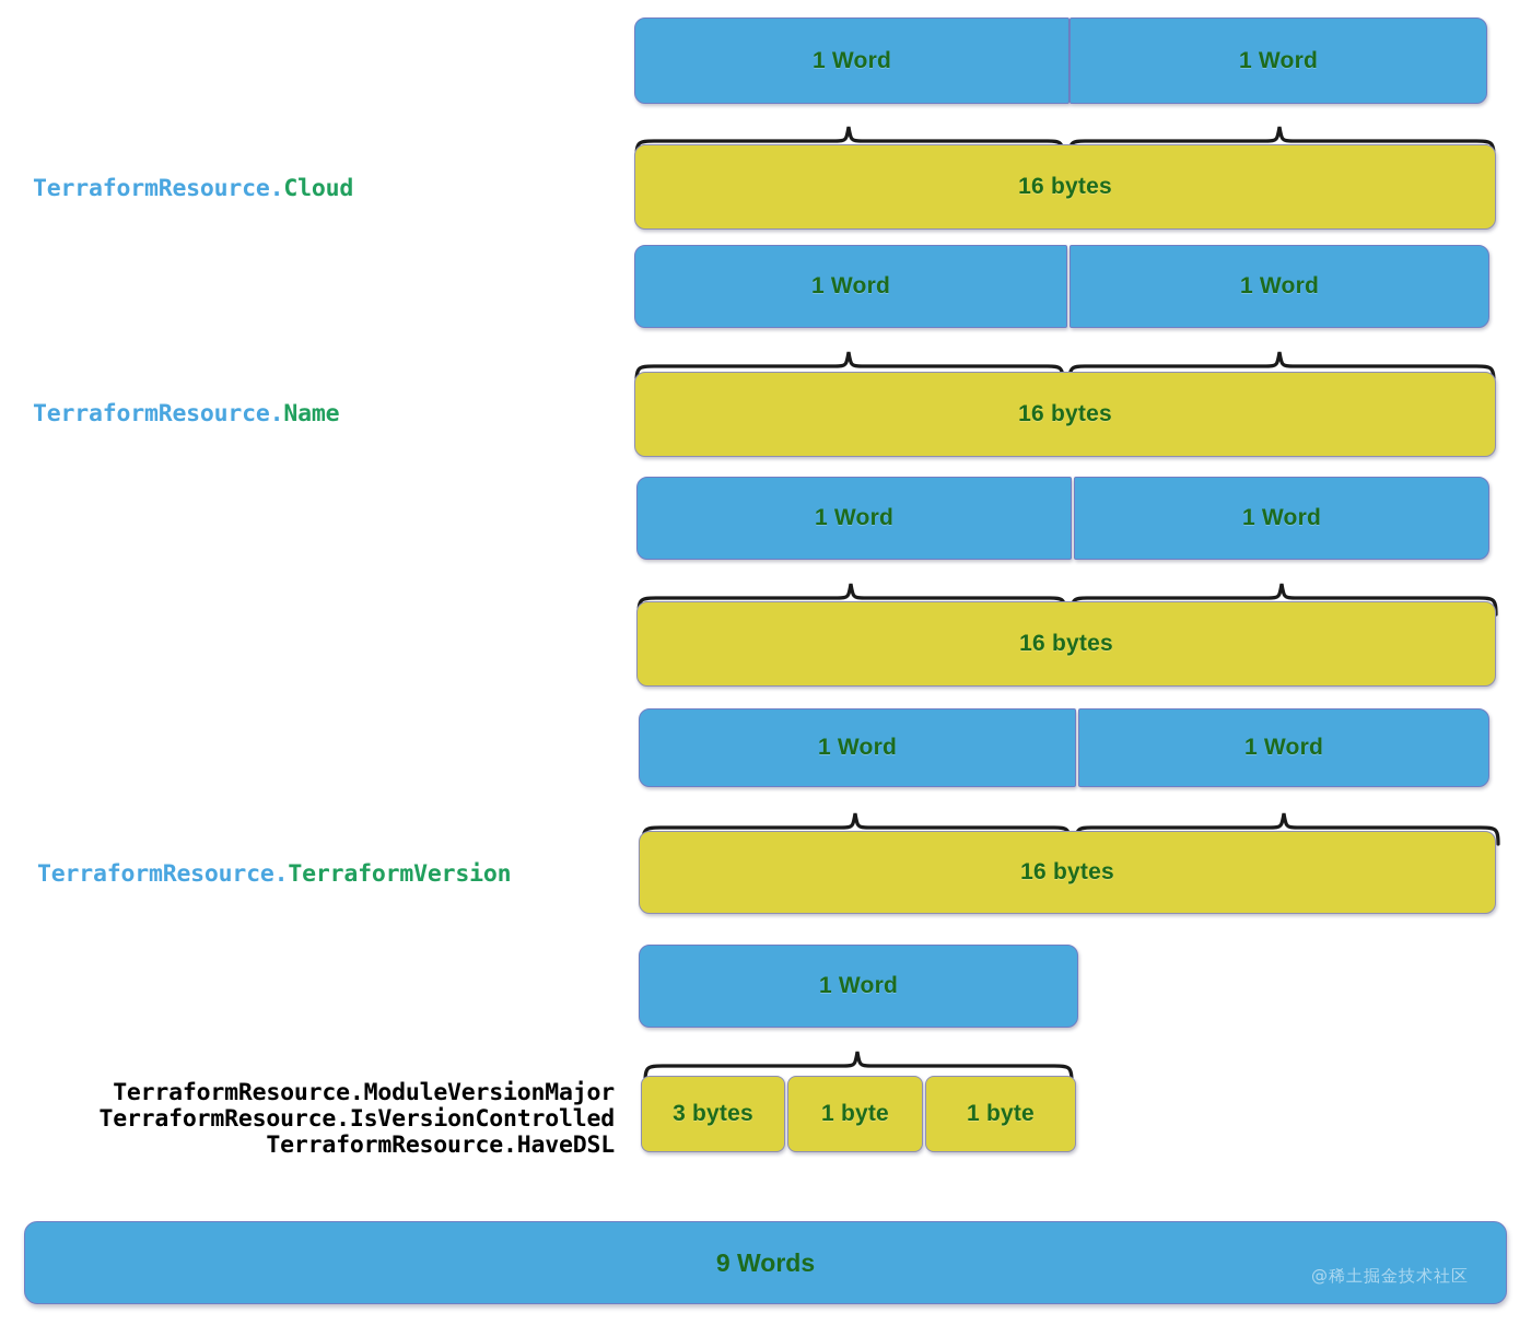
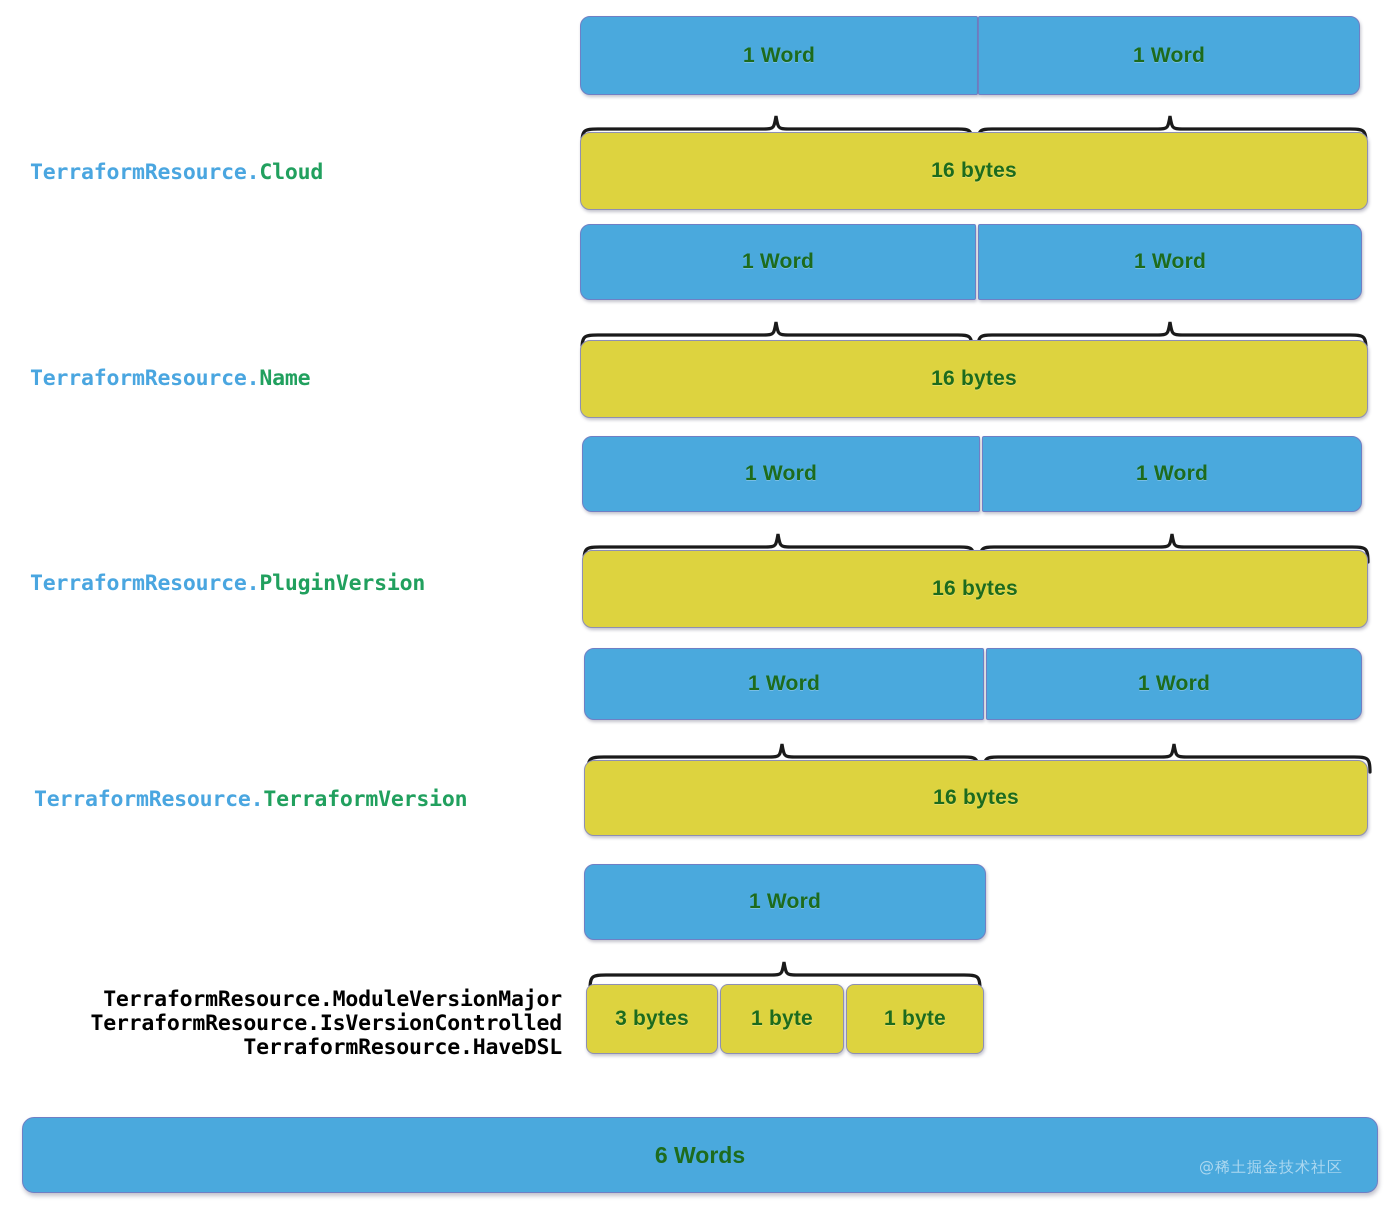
  TerraformResource.Cloud
  1 Word
  1 Word
  16 bytes
  TerraformResource.Name
  1 Word
  1 Word
  16 bytes
+ TerraformResource.PluginVersion
  1 Word
  1 Word
  16 bytes
  TerraformResource.TerraformVersion
  1 Word
  1 Word
  16 bytes
  TerraformResource.ModuleVersionMajor
  TerraformResource.IsVersionControlled
  TerraformResource.HaveDSL
  1 Word
  3 bytes
  1 byte
  1 byte
- 9 Words
+ 6 Words
  @稀土掘金技术社区
